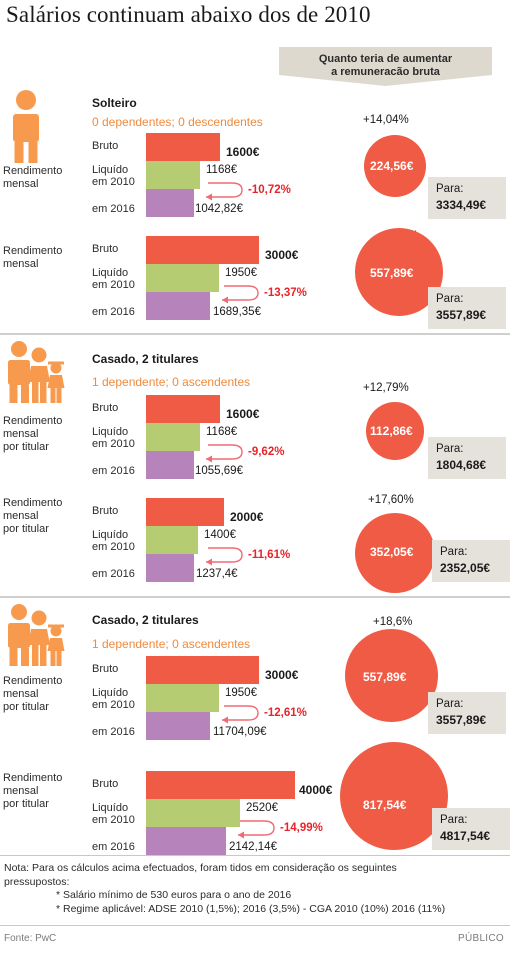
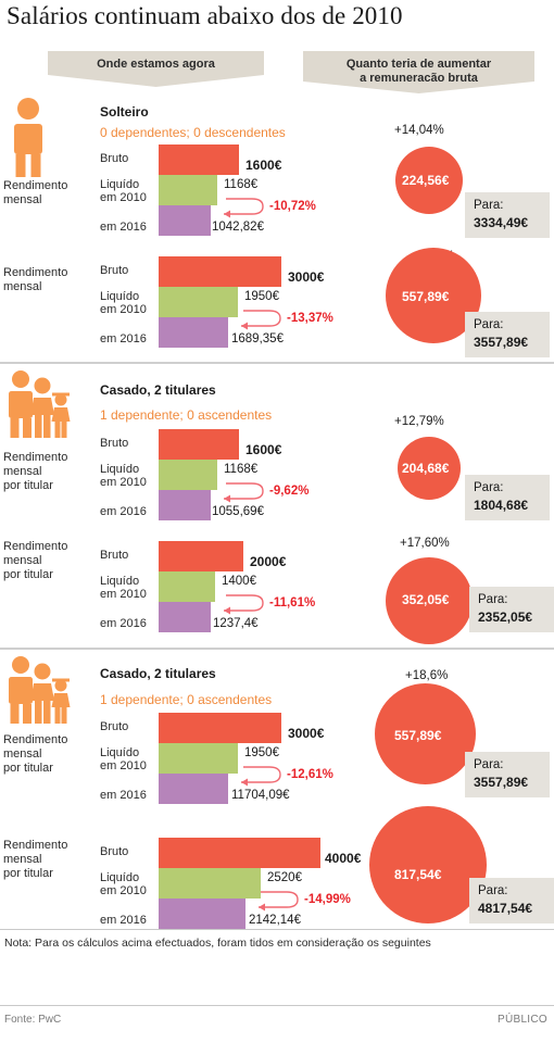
  Salários continuam abaixo dos de 2010
+ Onde estamos agora
  Quanto teria de aumentar
  a remuneração bruta
  Solteiro
  0 dependentes; 0 descendentes
  Rendimento
  mensal
  Bruto
  1600€
  Liquído
  em 2010
  1168€
  em 2016
  1042,82€
  -10,72%
  +14,04%
  224,56€
  Para:
  3334,49€
  Rendimento
  mensal
  Bruto
  3000€
  Liquído
  em 2010
  1950€
  em 2016
  1689,35€
  -13,37%
  557,89€
  Para:
  3557,89€
  Casado, 2 titulares
  1 dependente; 0 ascendentes
  Rendimento
  mensal
  por titular
  Bruto
  1600€
  Liquído
  em 2010
  1168€
  em 2016
  1055,69€
  -9,62%
  +12,79%
- 112,86€
+ 204,68€
  Para:
  1804,68€
  Rendimento
  mensal
  por titular
  Bruto
  2000€
  Liquído
  em 2010
  1400€
  em 2016
  1237,4€
  -11,61%
  +17,60%
  352,05€
  Para:
  2352,05€
  Casado, 2 titulares
  1 dependente; 0 ascendentes
  Rendimento
  mensal
  por titular
  Bruto
  3000€
  Liquído
  em 2010
  1950€
  em 2016
  11704,09€
  -12,61%
  +18,6%
  557,89€
  Para:
  3557,89€
  Rendimento
  mensal
  por titular
  Bruto
  4000€
  Liquído
  em 2010
  2520€
  em 2016
  2142,14€
  -14,99%
  817,54€
  Para:
  4817,54€
  Nota: Para os cálculos acima efectuados, foram tidos em consideração os seguintes
- pressupostos:
- * Salário mínimo de 530 euros para o ano de 2016
- * Regime aplicável: ADSE 2010 (1,5%); 2016 (3,5%) - CGA 2010 (10%) 2016 (11%)
  Fonte: PwC
  PÚBLICO
